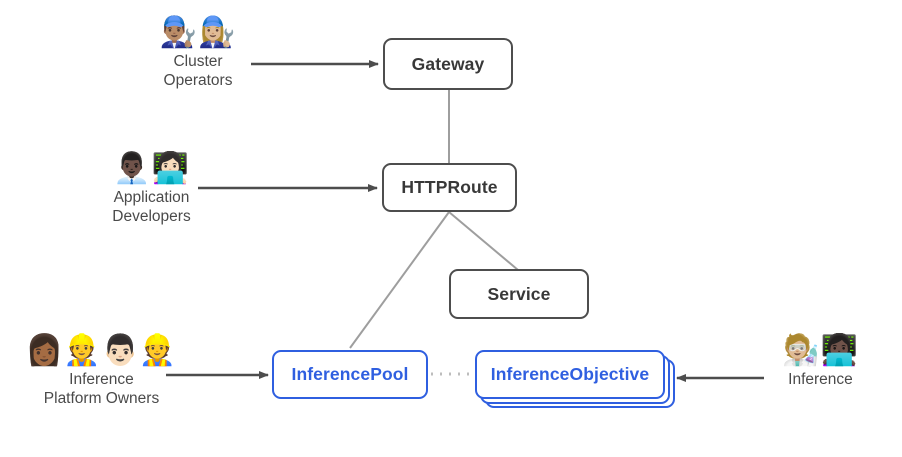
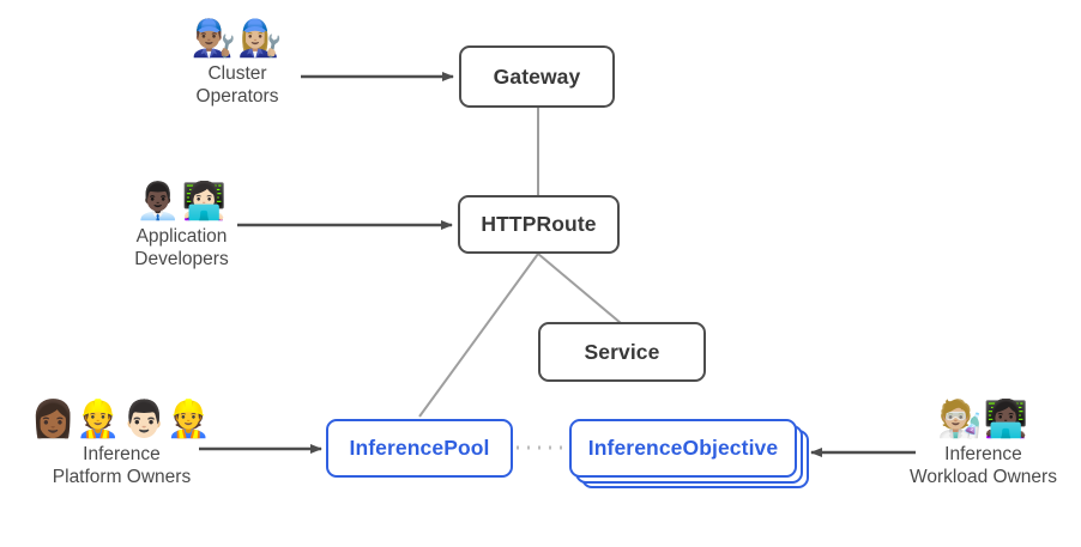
  Gateway
  HTTPRoute
  Service
  InferencePool
  InferenceObjective
  👨🏽‍🔧👩🏼‍🔧
  Cluster
  Operators
  👨🏿‍💼👩🏻‍💻
  Application
  Developers
  👩🏾‍👷👨🏻‍👷
  Inference
  Platform Owners
  🧑🏼‍🔬👩🏿‍💻
  Inference
+ Workload Owners
